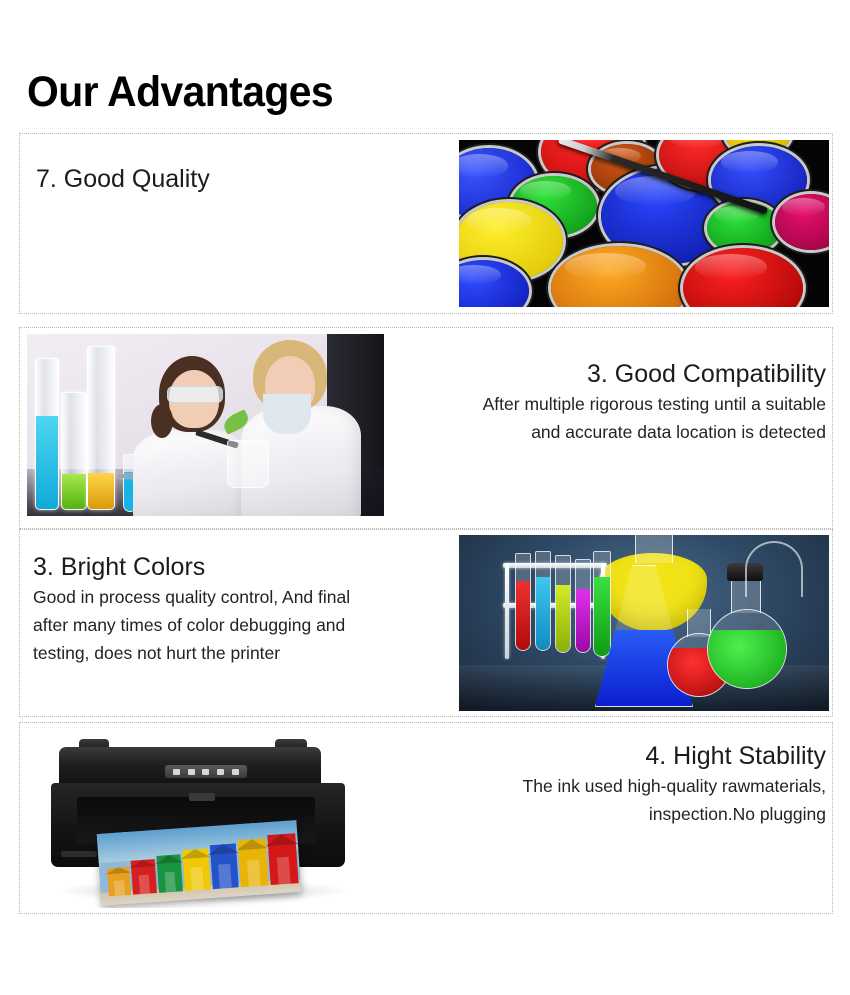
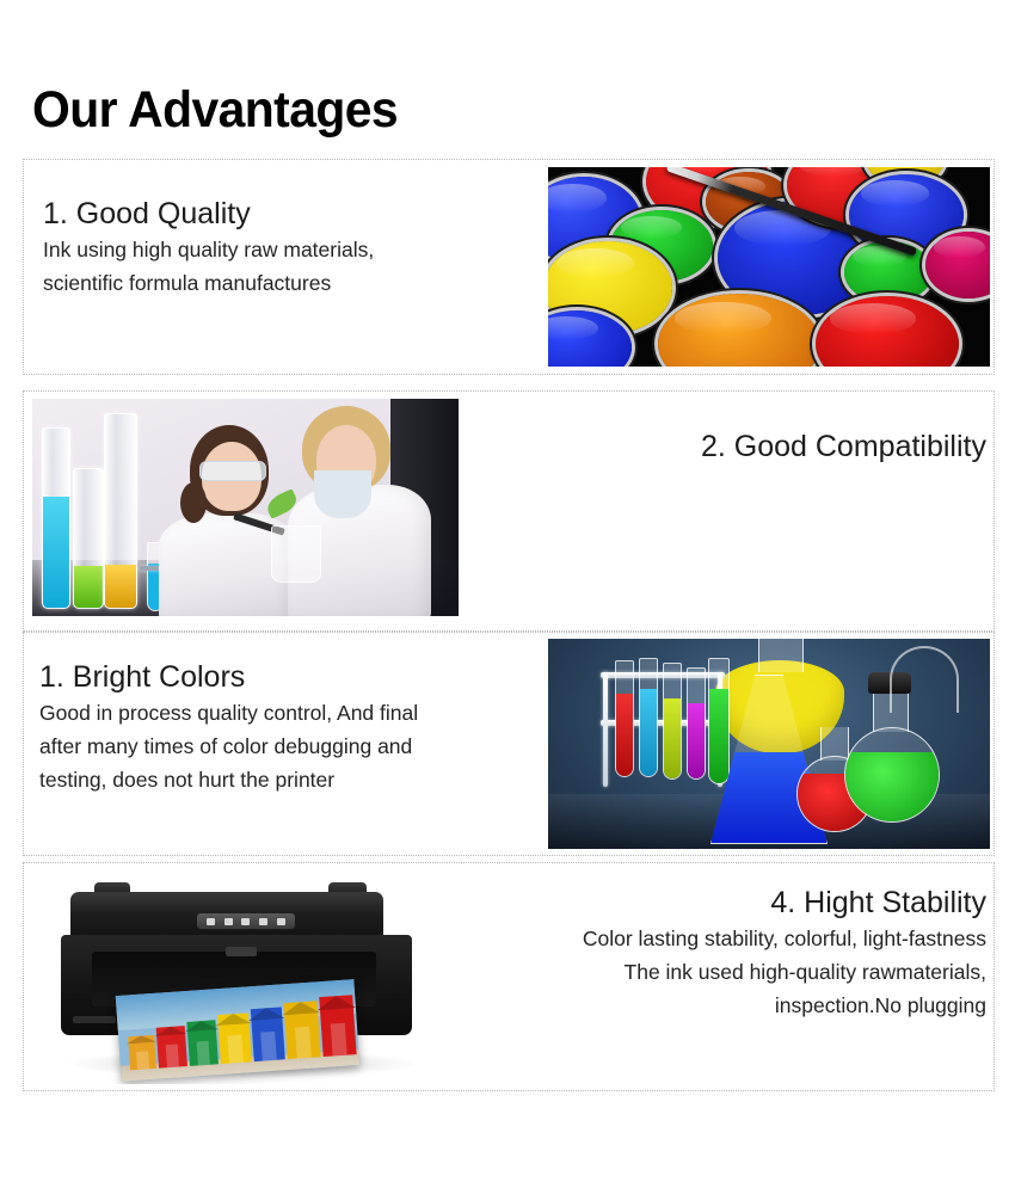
  Our Advantages
- 7. Good Quality
+ 1. Good Quality
+ Ink using high quality raw materials,
+ scientific formula manufactures
- 3. Good Compatibility
+ 2. Good Compatibility
- After multiple rigorous testing until a suitable
- and accurate data location is detected
- 3. Bright Colors
+ 1. Bright Colors
  Good in process quality control, And final
  after many times of color debugging and
  testing, does not hurt the printer
  4. Hight Stability
+ Color lasting stability, colorful, light-fastness
  The ink used high-quality rawmaterials,
  inspection.No plugging
